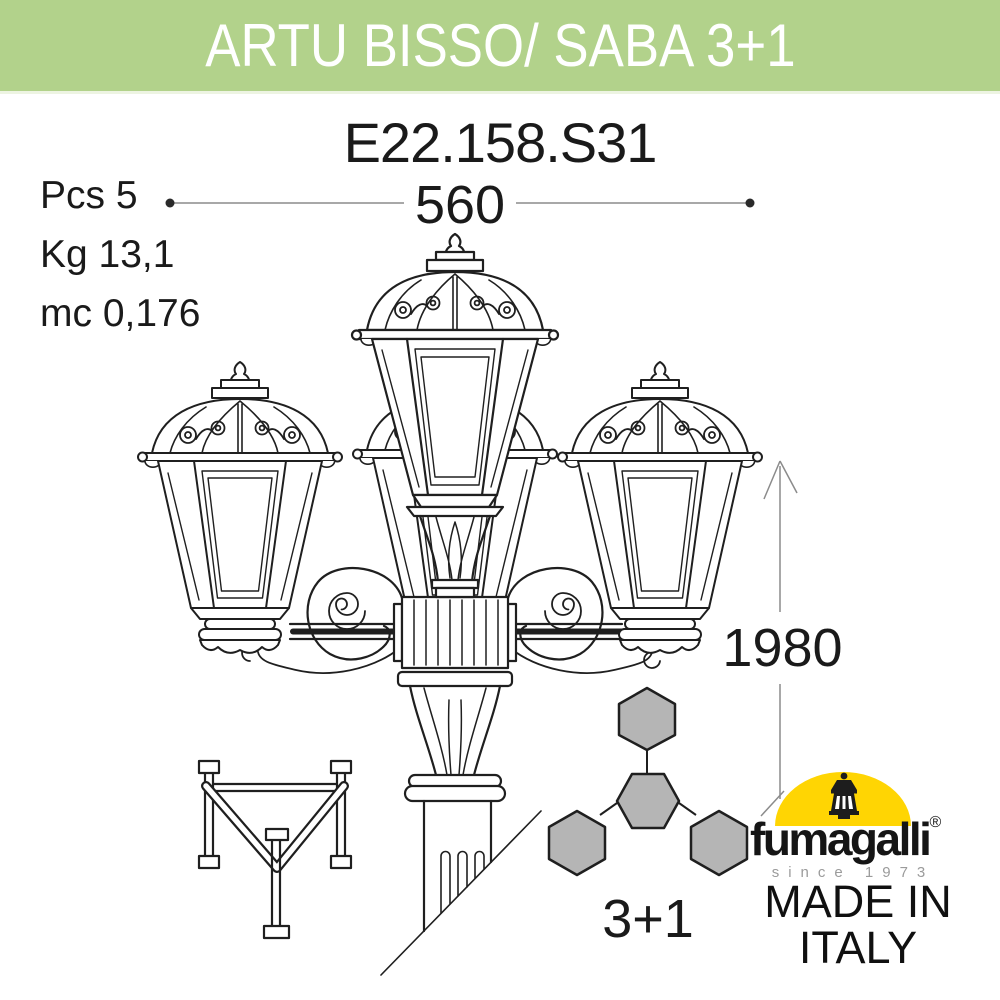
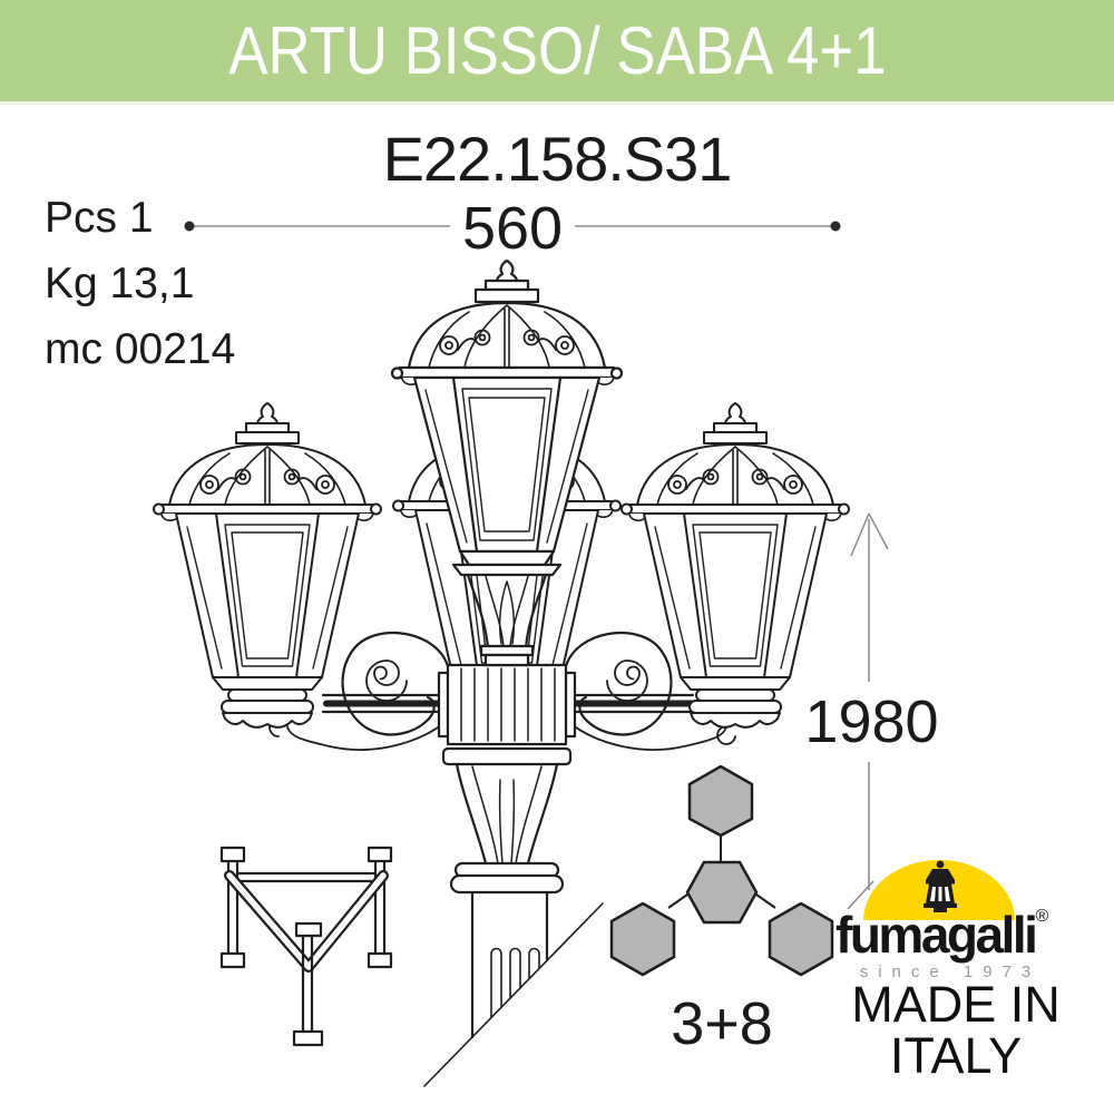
- ARTU BISSO/ SABA 3+1
+ ARTU BISSO/ SABA 4+1
  E22.158.S31
- Pcs 5
+ Pcs 1
  Kg 13,1
- mc 0,176
+ mc 00214
  560
  1980
- 3+1
+ 3+8
  fumagalli®
  since 1973
  MADE IN
  ITALY
